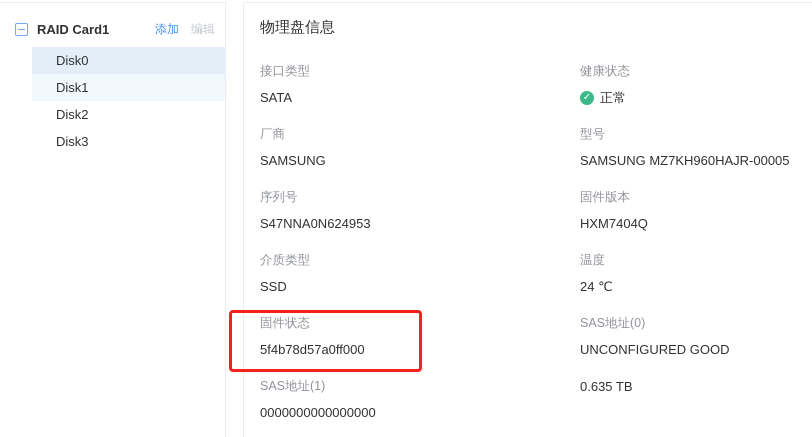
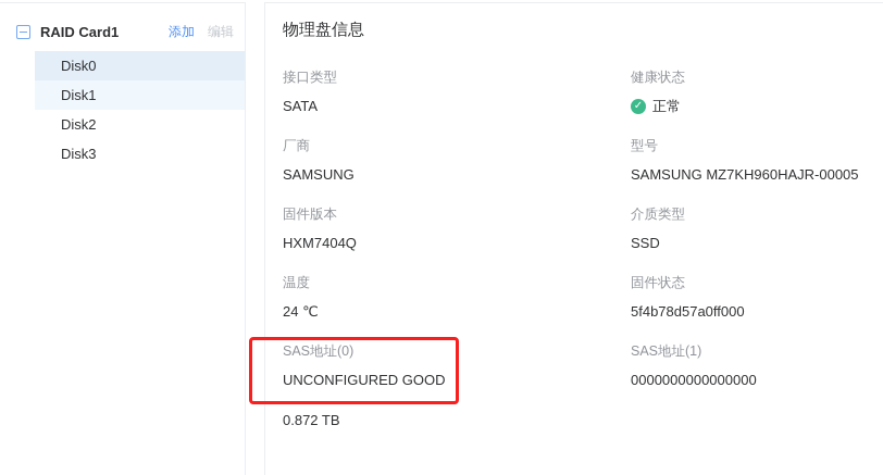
  RAID Card1
  添加
  编辑
  Disk0
  Disk1
  Disk2
  Disk3
  物理盘信息
  接口类型
  SATA
  健康状态
  ✓
  正常
  厂商
  SAMSUNG
  型号
  SAMSUNG MZ7KH960HAJR-00005
- 序列号
- S47NNA0N624953
  固件版本
  HXM7404Q
  介质类型
  SSD
  温度
  24 ℃
  固件状态
  5f4b78d57a0ff000
  SAS地址(0)
  UNCONFIGURED GOOD
  SAS地址(1)
  0000000000000000
- 0.635 TB
+ 0.872 TB
